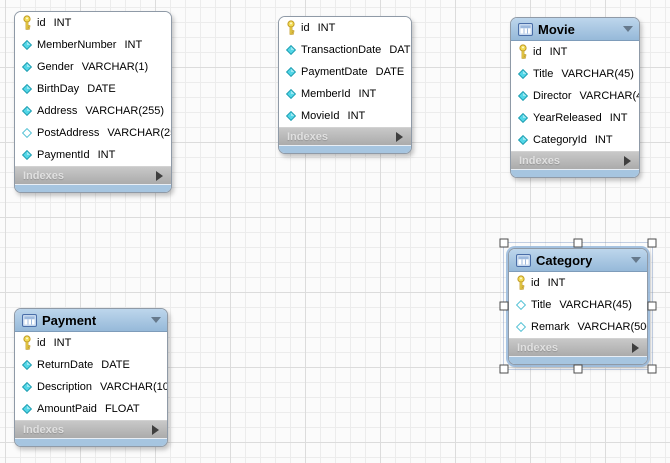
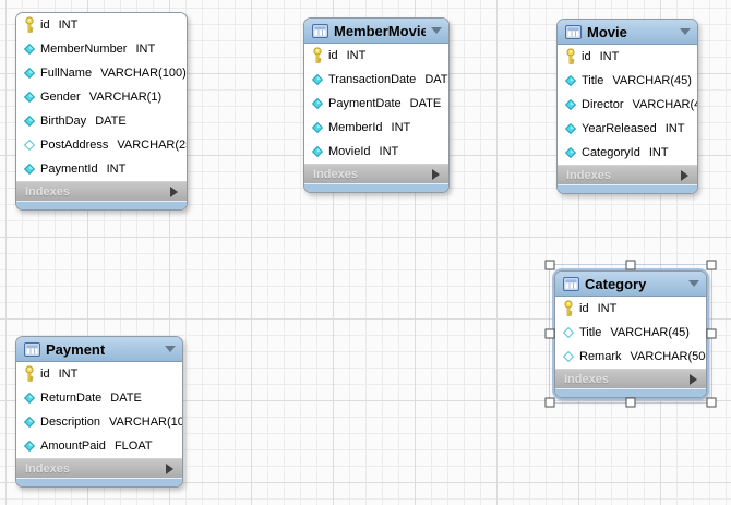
  id
  INT
  MemberNumber
  INT
+ FullName
+ VARCHAR(100)
  Gender
  VARCHAR(1)
  BirthDay
  DATE
- Address
- VARCHAR(255)
  PostAddress
  VARCHAR(2
  PaymentId
  INT
  Indexes
+ MemberMovie
  id
  INT
  TransactionDate
  DAT
  PaymentDate
  DATE
  MemberId
  INT
  MovieId
  INT
  Indexes
  Movie
  id
  INT
  Title
  VARCHAR(45)
  Director
  VARCHAR(
  YearReleased
  INT
  CategoryId
  INT
  Indexes
  Category
  id
  INT
  Title
  VARCHAR(45)
  Remark
  VARCHAR(50
  Indexes
  Payment
  id
  INT
  ReturnDate
  DATE
  Description
  VARCHAR(10
  AmountPaid
  FLOAT
  Indexes
